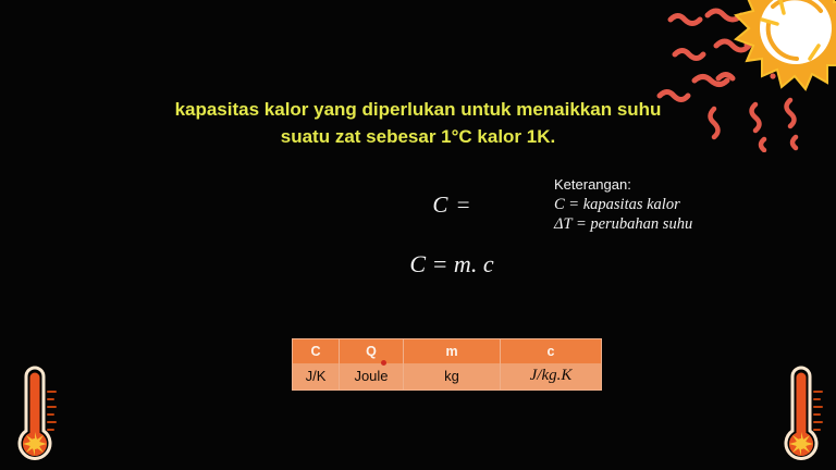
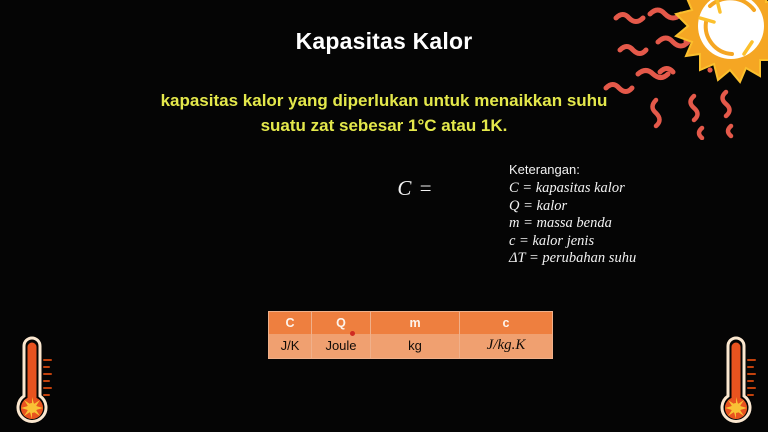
+ Kapasitas Kalor
  kapasitas kalor yang diperlukan untuk menaikkan suhu
- suatu zat sebesar 1°C kalor 1K.
+ suatu zat sebesar 1°C atau 1K.
  C
  =
- C = m. c
  Keterangan:
  C = kapasitas kalor
+ Q = kalor
+ m = massa benda
+ c = kalor jenis
  ΔT = perubahan suhu
  C	Q	m	c
  J/K	Joule	kg	J/kg.K
